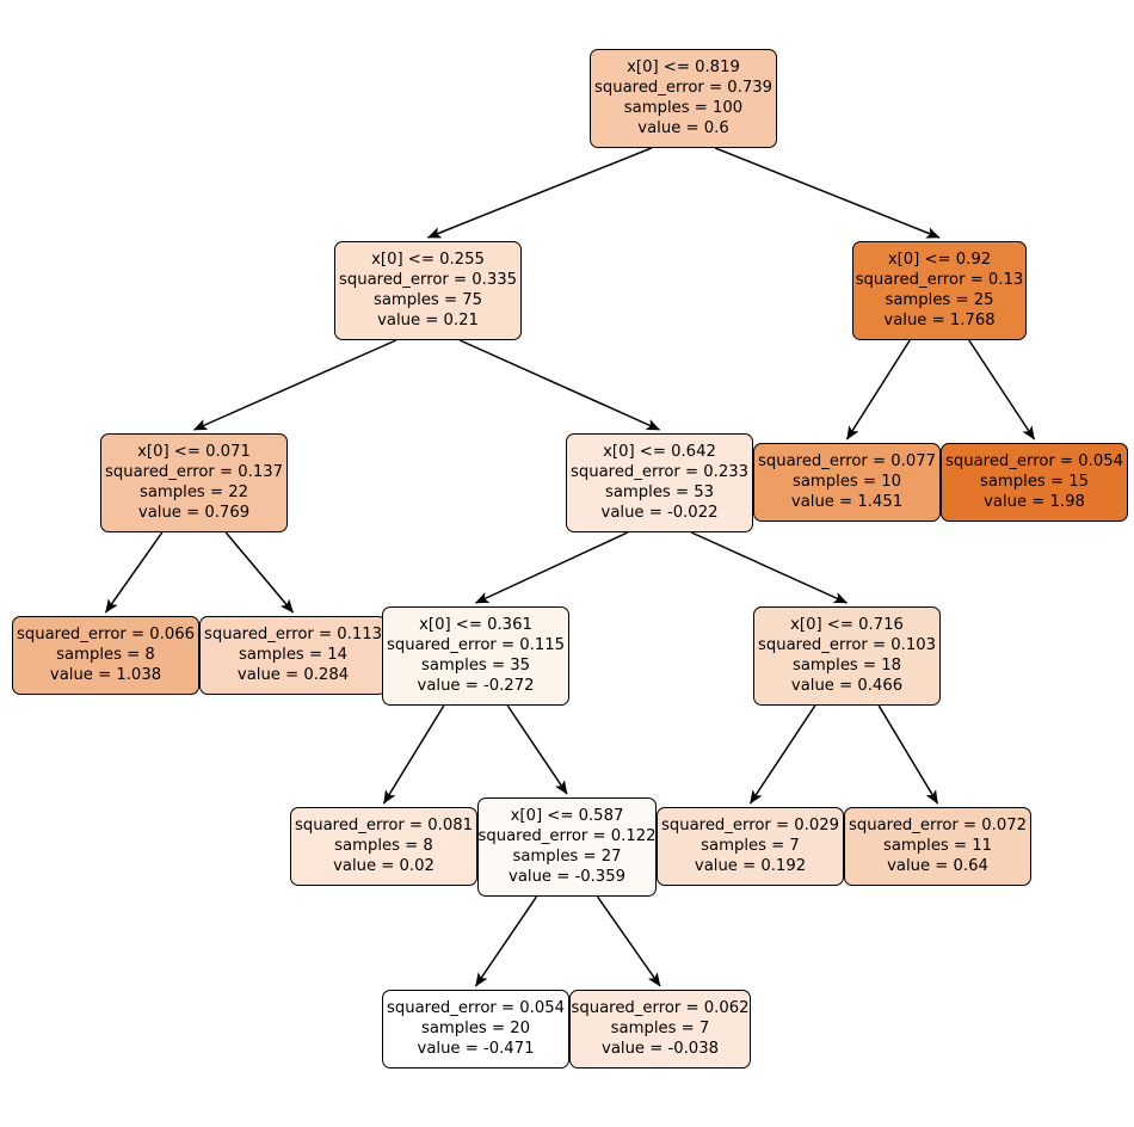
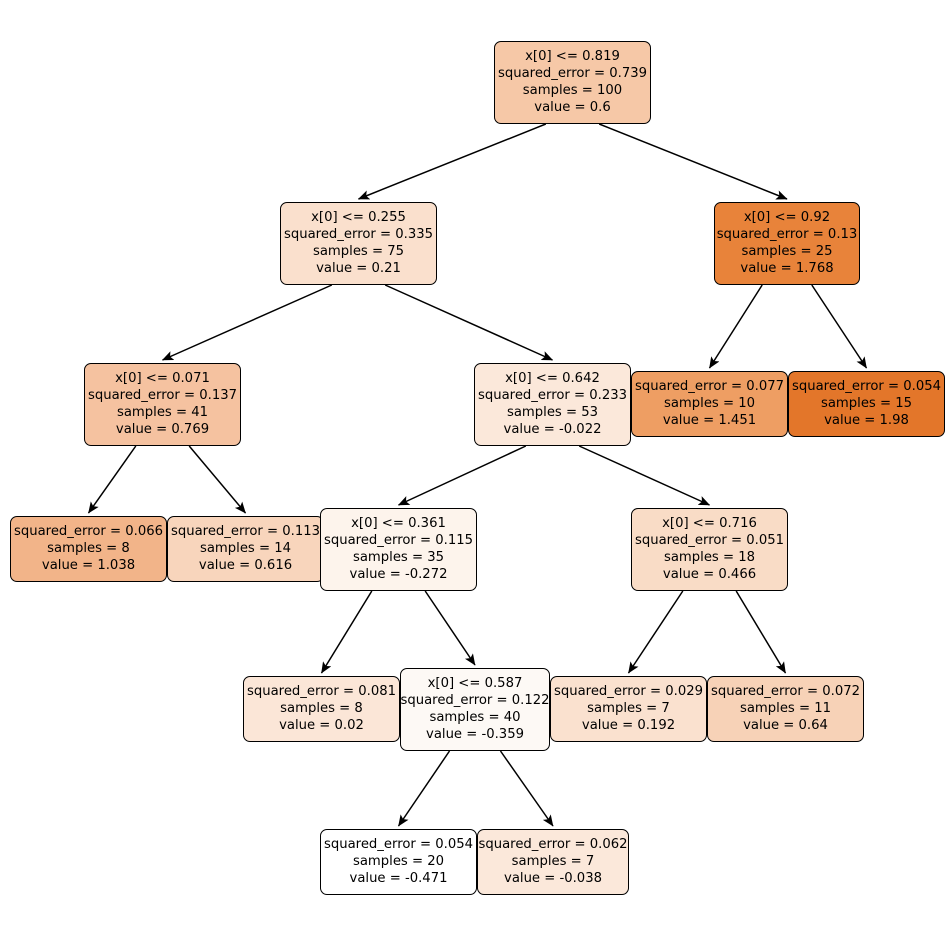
  x[0] <= 0.819
  squared_error = 0.739
  samples = 100
  value = 0.6
  x[0] <= 0.255
  squared_error = 0.335
  samples = 75
  value = 0.21
  x[0] <= 0.92
  squared_error = 0.13
  samples = 25
  value = 1.768
  x[0] <= 0.071
  squared_error = 0.137
- samples = 22
+ samples = 41
  value = 0.769
  x[0] <= 0.642
  squared_error = 0.233
  samples = 53
  value = -0.022
  squared_error = 0.077
  samples = 10
  value = 1.451
  squared_error = 0.054
  samples = 15
  value = 1.98
  squared_error = 0.066
  samples = 8
  value = 1.038
  squared_error = 0.113
  samples = 14
- value = 0.284
+ value = 0.616
  x[0] <= 0.361
  squared_error = 0.115
  samples = 35
  value = -0.272
  x[0] <= 0.716
- squared_error = 0.103
+ squared_error = 0.051
  samples = 18
  value = 0.466
  squared_error = 0.081
  samples = 8
  value = 0.02
  x[0] <= 0.587
  squared_error = 0.122
- samples = 27
+ samples = 40
  value = -0.359
  squared_error = 0.029
  samples = 7
  value = 0.192
  squared_error = 0.072
  samples = 11
  value = 0.64
  squared_error = 0.054
  samples = 20
  value = -0.471
  squared_error = 0.062
  samples = 7
  value = -0.038
